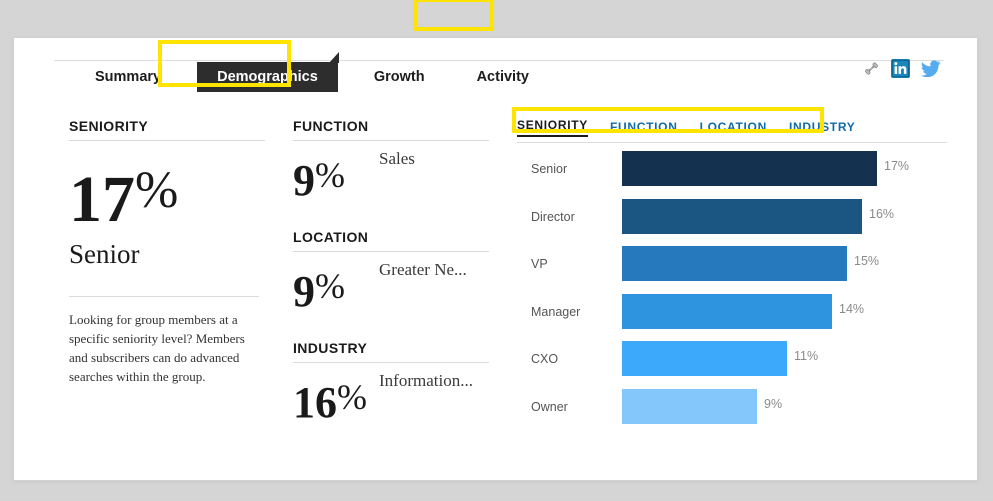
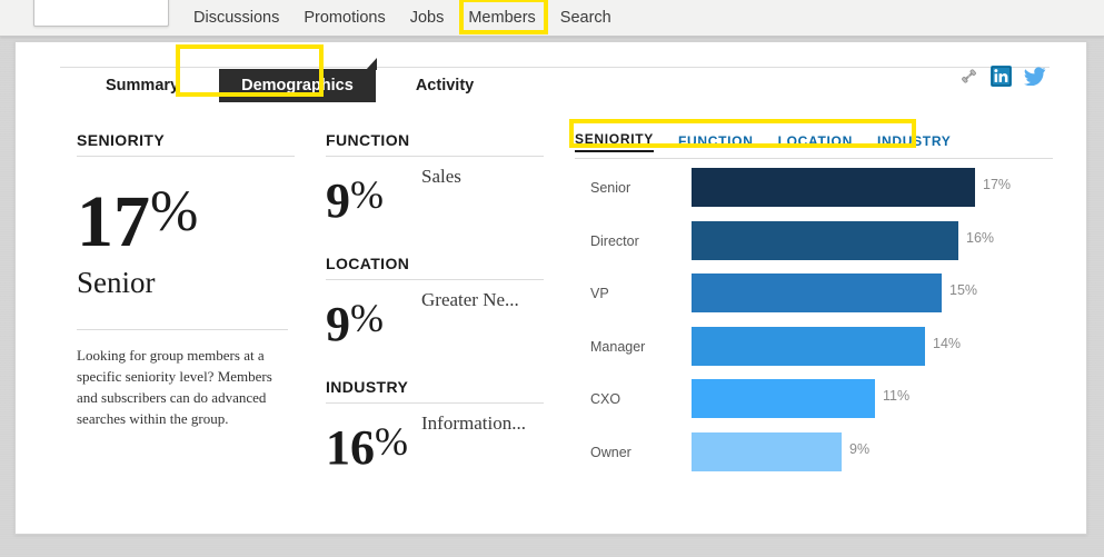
+ Discussions
+ Promotions
+ Jobs
+ Members
+ Search
  Summary
  Demographics
- Growth
  Activity
  SENIORITY
  17%
  Senior
  Looking for group members at a specific seniority level? Members and subscribers can do advanced searches within the group.
  FUNCTION
  9%
  Sales
  LOCATION
  9%
  Greater Ne...
  INDUSTRY
  16%
  Information...
  SENIORITY
  FUNCTION
  LOCATION
  INDUSTRY
  Senior
  17%
  Director
  16%
  VP
  15%
  Manager
  14%
  CXO
  11%
  Owner
  9%
